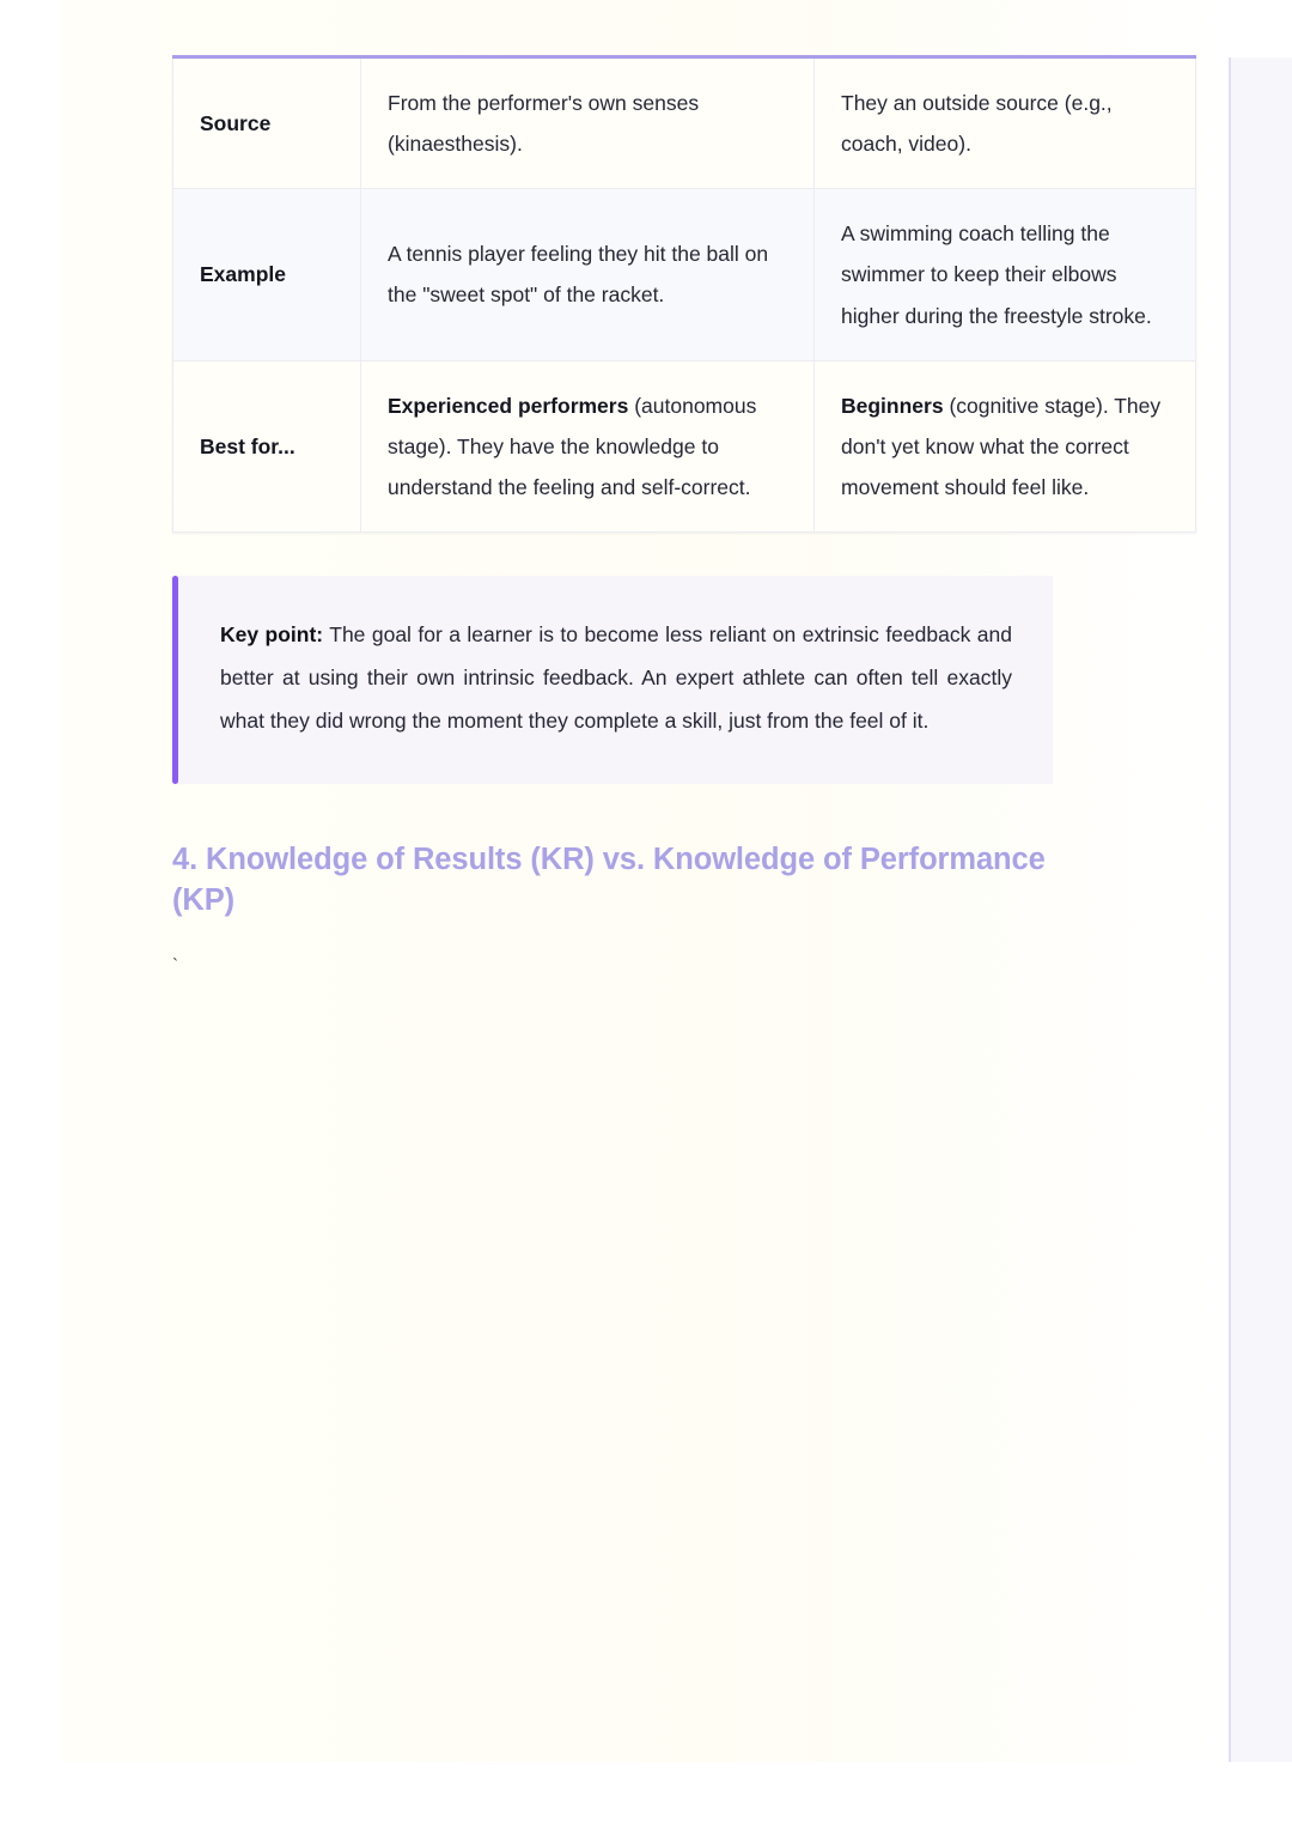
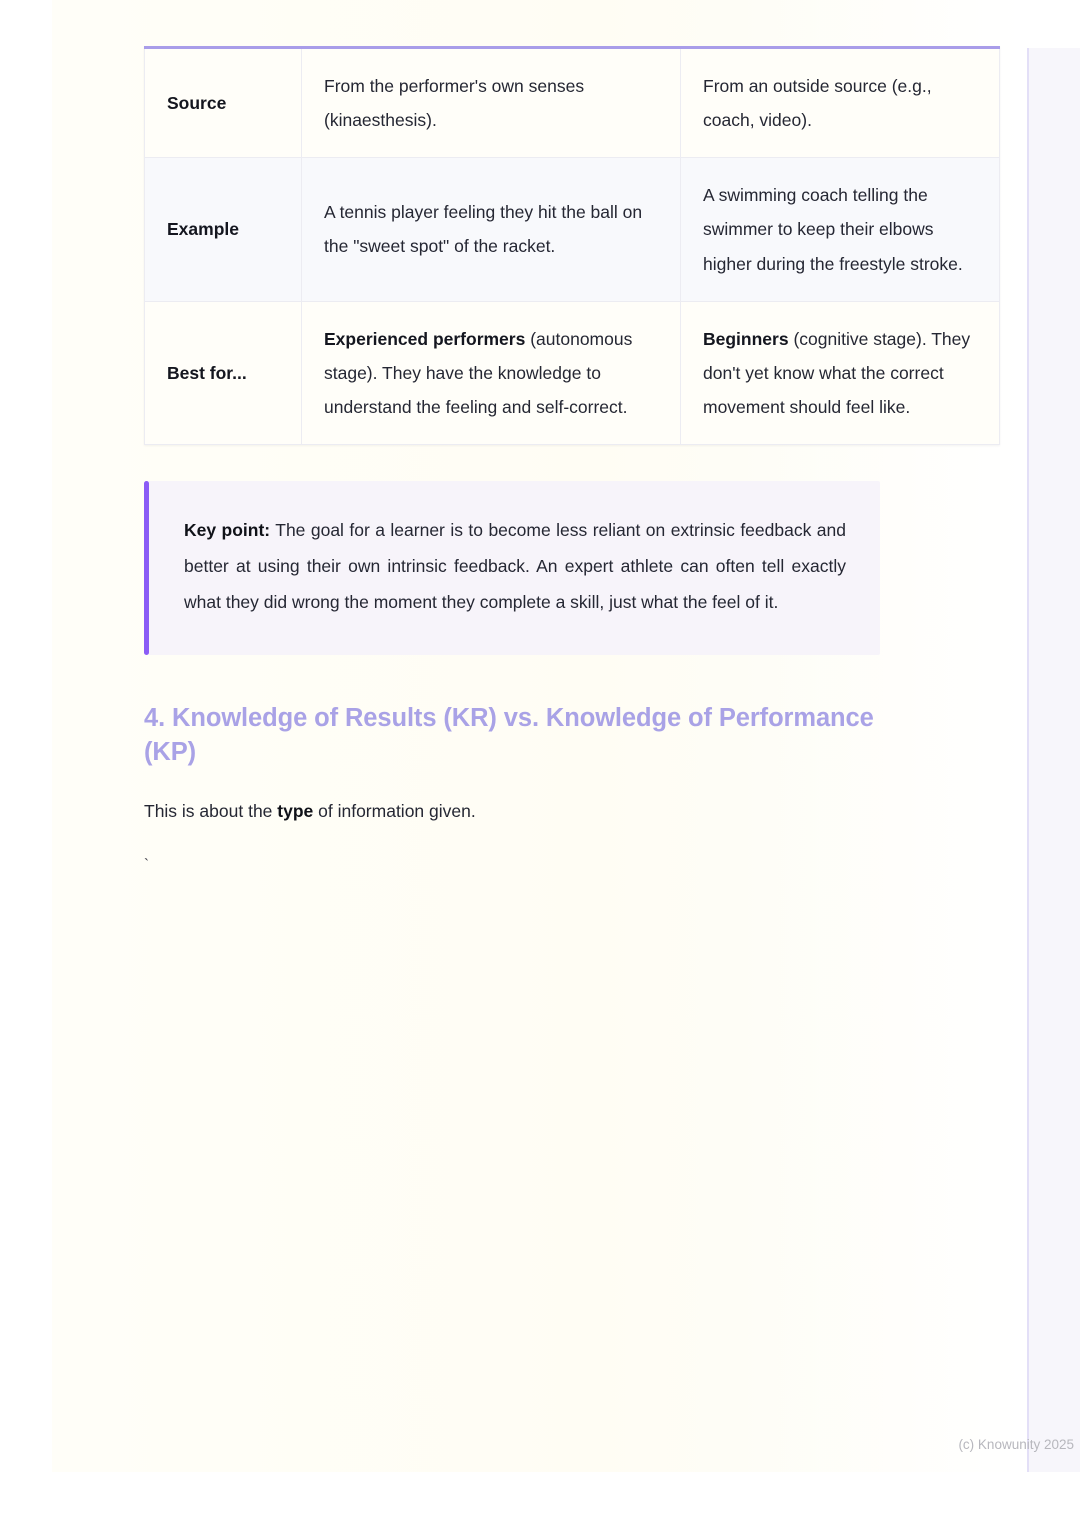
- Source	From the performer's own senses (kinaesthesis).	They an outside source (e.g., coach, video).
+ Source	From the performer's own senses (kinaesthesis).	From an outside source (e.g., coach, video).
  Example	A tennis player feeling they hit the ball on the "sweet spot" of the racket.	A swimming coach telling the swimmer to keep their elbows higher during the freestyle stroke.
  Best for...	Experienced performers (autonomous stage). They have the knowledge to understand the feeling and self-correct.	Beginners (cognitive stage). They don't yet know what the correct movement should feel like.
- Key point: The goal for a learner is to become less reliant on extrinsic feedback and better at using their own intrinsic feedback. An expert athlete can often tell exactly what they did wrong the moment they complete a skill, just from the feel of it.
+ Key point: The goal for a learner is to become less reliant on extrinsic feedback and better at using their own intrinsic feedback. An expert athlete can often tell exactly what they did wrong the moment they complete a skill, just what the feel of it.
  4. Knowledge of Results (KR) vs. Knowledge of Performance (KP)
+ This is about the type of information given.
  `
+ (c) Knowunity 2025
